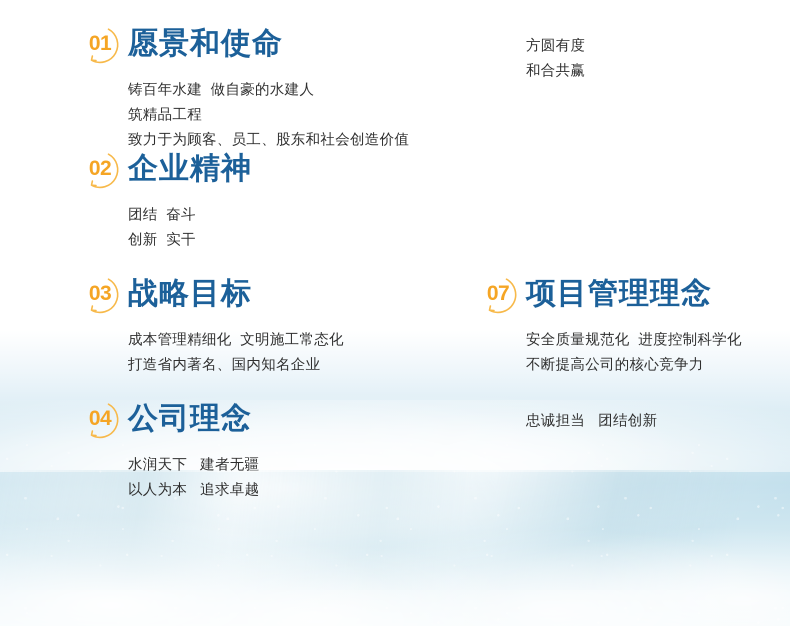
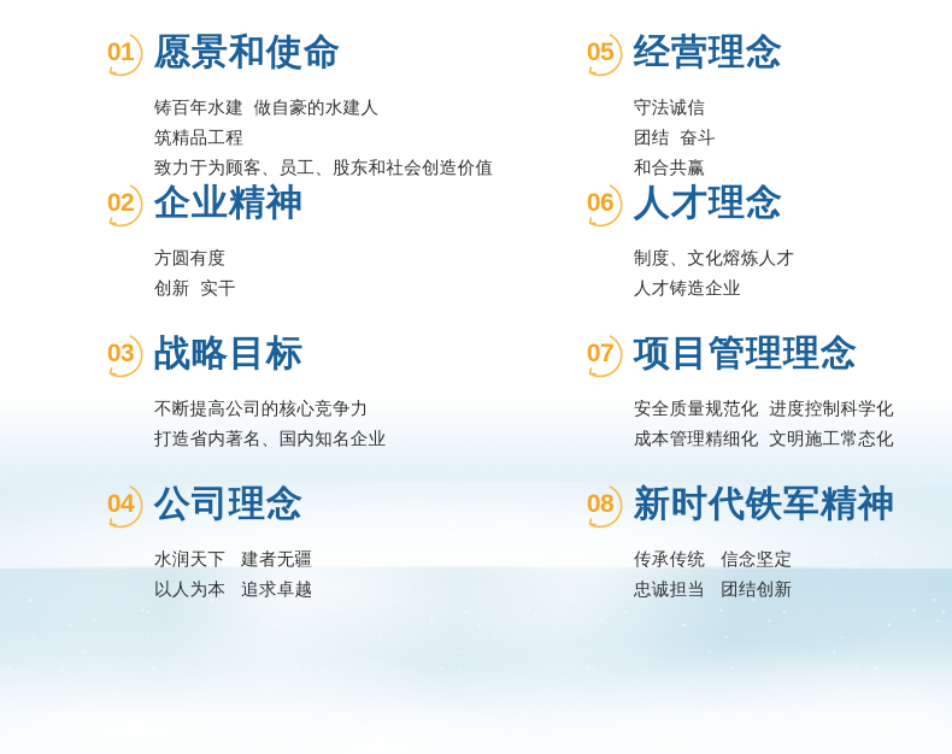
  01
  愿景和使命
  铸百年水建 做自豪的水建人
  筑精品工程
  致力于为顾客、员工、股东和社会创造价
  02
  企业精神
- 团结 奋斗
+ 方圆有度
  创新 实干
  03
  战略目标
- 成本管理精细化 文明施工常态化
+ 不断提高公司的核心竞争力
  打造省内著名、国内知名企业
  04
  公司理念
  水润天下 建者无疆
  以人为本 追求卓越
+ 05
+ 经营理念
+ 守法诚信
- 方圆有度
+ 团结 奋斗
  和合共赢
+ 06
+ 人才理念
+ 制度、文化熔炼人才
+ 人才铸造企业
  07
  项目管理理念
  安全质量规范化 进度控制科学化
- 不断提高公司的核心竞争力
+ 成本管理精细化 文明施工常态化
+ 08
+ 新时代铁军精神
+ 传承传统 信念坚定
  忠诚担当 团结创新
